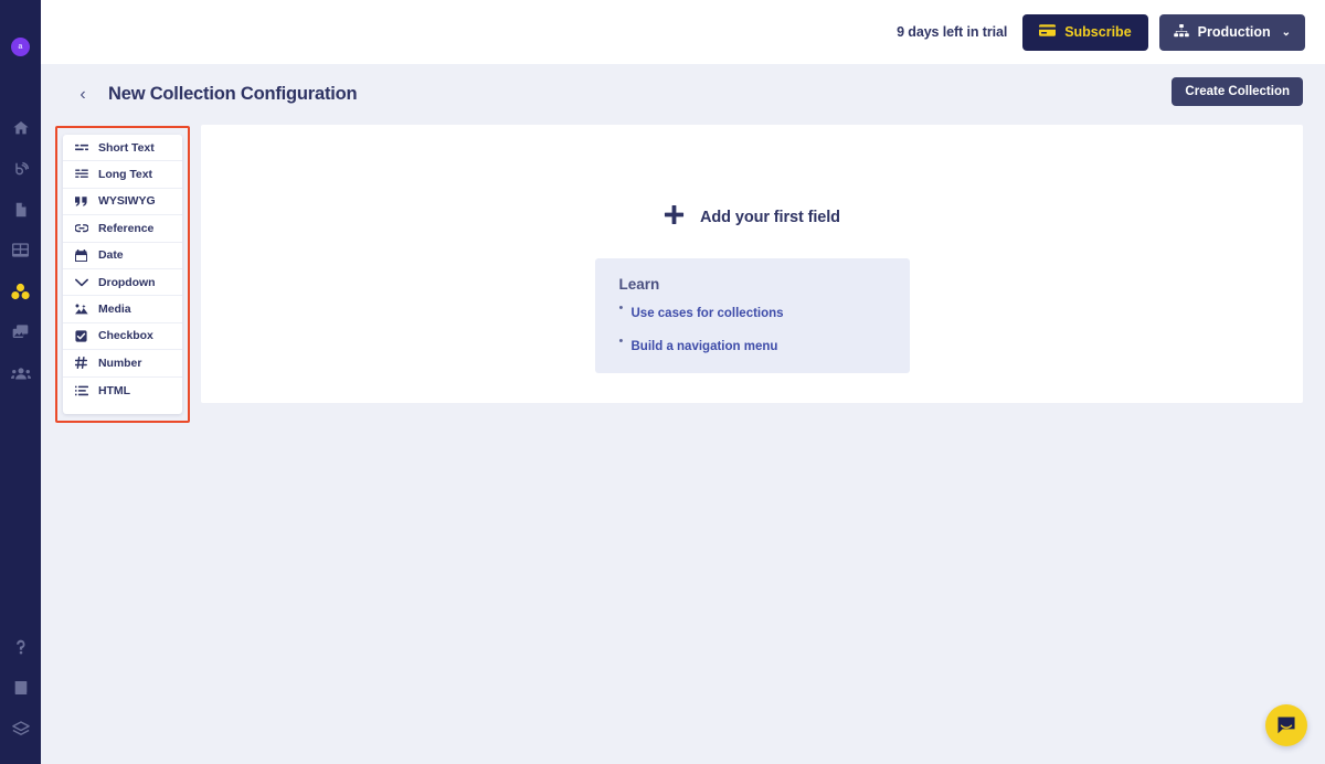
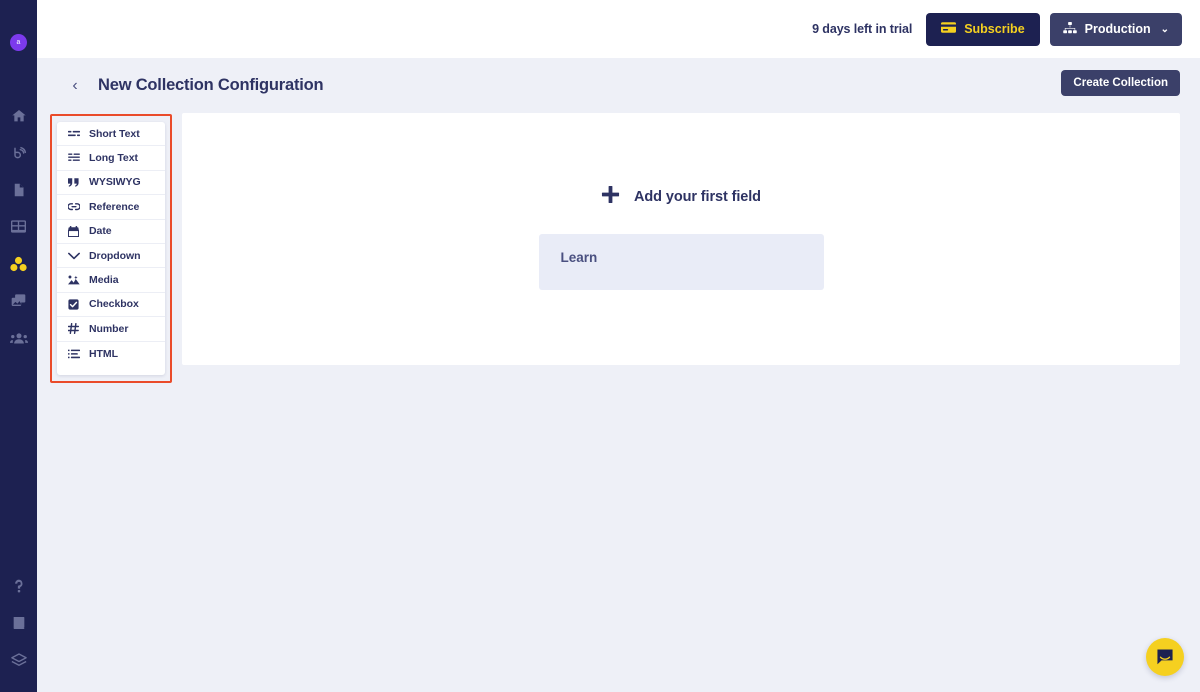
  9 days left in trial
  Subscribe
  Production
  ⌄
  ‹
  New Collection Configuration
  Create Collection
  Add your first field
  Learn
- Use cases for collections
- Build a navigation menu
  Short Text
  Long Text
  WYSIWYG
  Reference
  Date
  Dropdown
  Media
  Checkbox
  Number
  HTML
